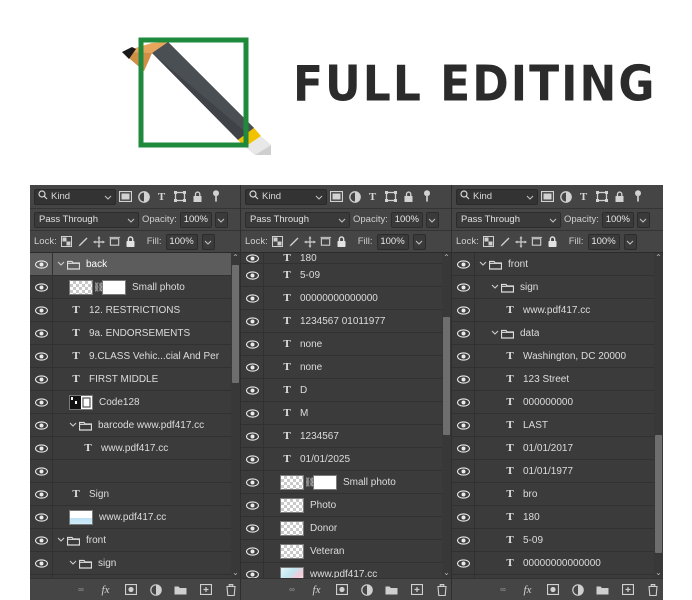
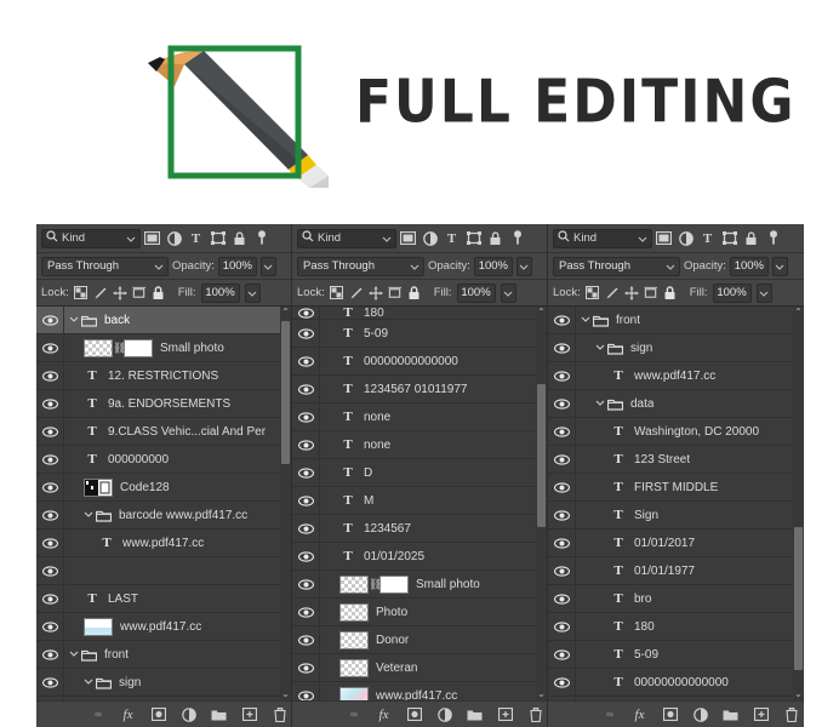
  FULL EDITING
  Kind
  T
  Pass Through
  Opacity:
  100%
  Lock:
  Fill:
  100%
  back
  ⛓
  Small photo
  T
  12. RESTRICTIONS
  T
  9a. ENDORSEMENTS
  T
  9.CLASS Vehic...cial And Per
  T
- FIRST MIDDLE
+ 000000000
  Code128
  barcode www.pdf417.cc
  T
  www.pdf417.cc
  T
- Sign
+ LAST
  www.pdf417.cc
  front
  sign
  ⌃
  ⌄
  ∞
  fx
  Kind
  T
  Pass Through
  Opacity:
  100%
  Lock:
  Fill:
  100%
  T
  180
  T
  5-09
  T
  00000000000000
  T
  1234567 01011977
  T
  none
  T
  none
  T
  D
  T
  M
  T
  1234567
  T
  01/01/2025
  ⛓
  Small photo
  Photo
  Donor
  Veteran
  www.pdf417.cc
  ⌃
  ⌄
  ∞
  fx
  Kind
  T
  Pass Through
  Opacity:
  100%
  Lock:
  Fill:
  100%
  front
  sign
  T
  www.pdf417.cc
  data
  T
  Washington, DC 20000
  T
  123 Street
  T
- 000000000
+ FIRST MIDDLE
  T
- LAST
+ Sign
  T
  01/01/2017
  T
  01/01/1977
  T
  bro
  T
  180
  T
  5-09
  T
  00000000000000
  ⌃
  ⌄
  ∞
  fx
